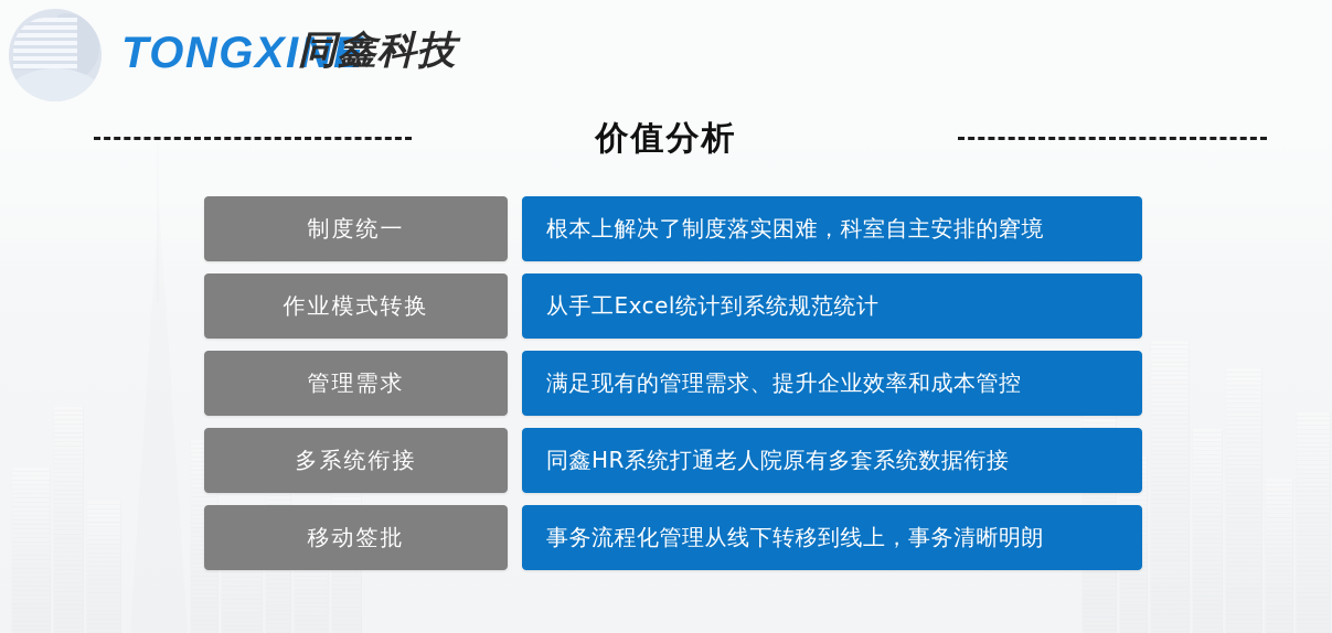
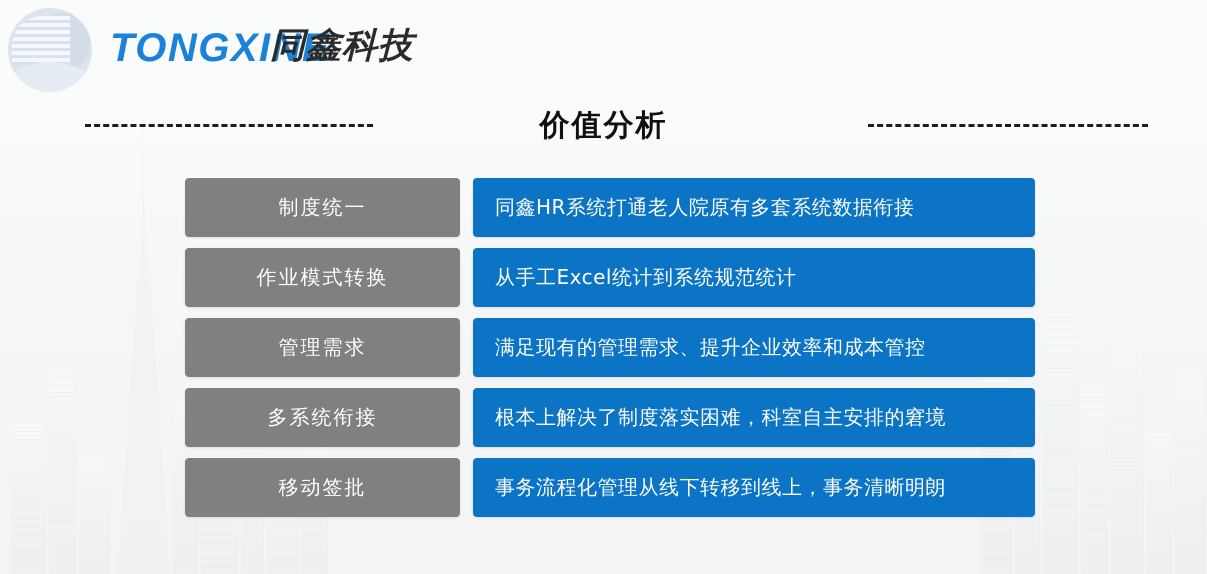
  TONGXINE
  同鑫科技
  价值分析
  制度统一
- 根本上解决了制度落实困难，科室自主安排的窘境
+ 同鑫HR系统打通老人院原有多套系统数据衔接
  作业模式转换
  从手工Excel统计到系统规范统计
  管理需求
  满足现有的管理需求、提升企业效率和成本管控
  多系统衔接
- 同鑫HR系统打通老人院原有多套系统数据衔接
+ 根本上解决了制度落实困难，科室自主安排的窘境
  移动签批
  事务流程化管理从线下转移到线上，事务清晰明朗
